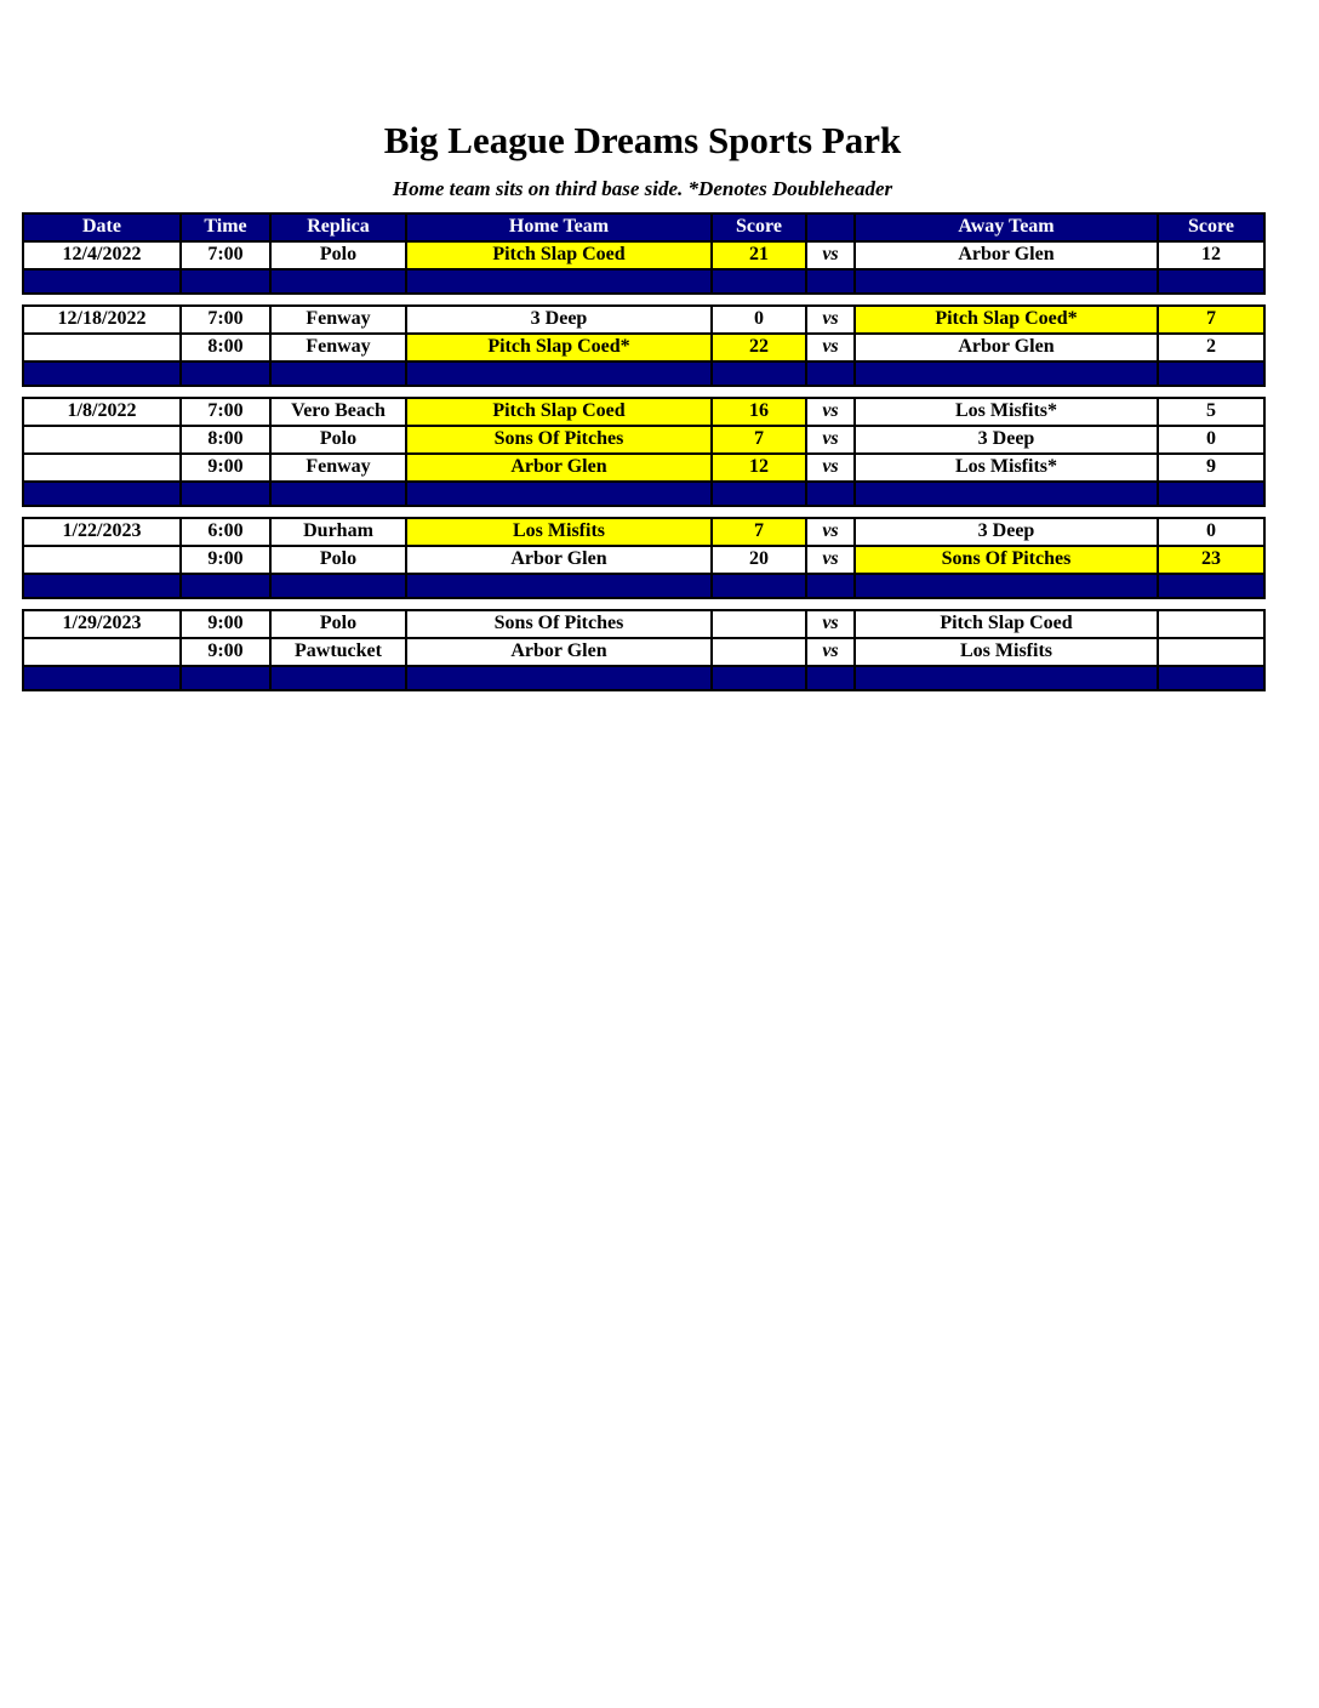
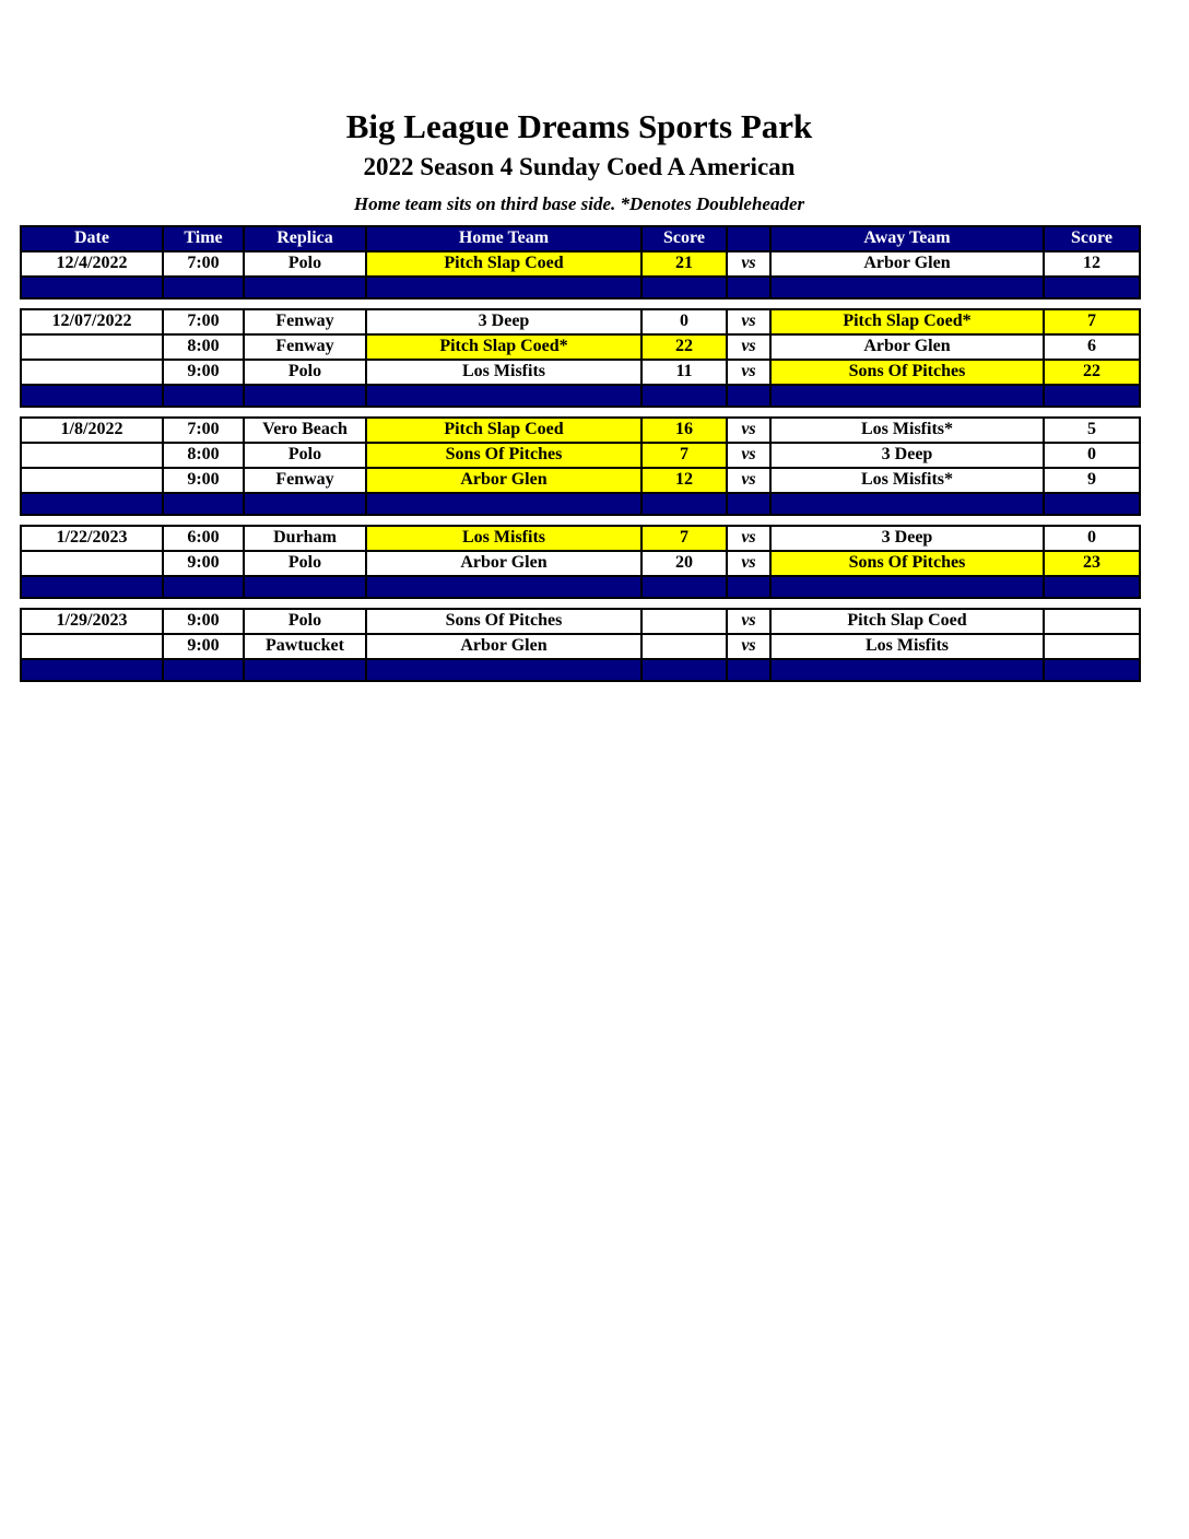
  Big League Dreams Sports Park
+ 2022 Season 4 Sunday Coed A American
  Home team sits on third base side. *Denotes Doubleheader
  Date	Time	Replica	Home Team	Score		Away Team	Score
  12/4/2022	7:00	Polo	Pitch Slap Coed	21	vs	Arbor Glen	12
- 12/18/2022	7:00	Fenway	3 Deep	0	vs	Pitch Slap Coed*	7
+ 12/07/2022	7:00	Fenway	3 Deep	0	vs	Pitch Slap Coed*	7
- 	8:00	Fenway	Pitch Slap Coed*	22	vs	Arbor Glen	2
+ 	8:00	Fenway	Pitch Slap Coed*	22	vs	Arbor Glen	6
+ 	9:00	Polo	Los Misfits	11	vs	Sons Of Pitches	22
  1/8/2022	7:00	Vero Beach	Pitch Slap Coed	16	vs	Los Misfits*	5
  	8:00	Polo	Sons Of Pitches	7	vs	3 Deep	0
  	9:00	Fenway	Arbor Glen	12	vs	Los Misfits*	9
  1/22/2023	6:00	Durham	Los Misfits	7	vs	3 Deep	0
  	9:00	Polo	Arbor Glen	20	vs	Sons Of Pitches	23
  1/29/2023	9:00	Polo	Sons Of Pitches		vs	Pitch Slap Coed
  	9:00	Pawtucket	Arbor Glen		vs	Los Misfits
